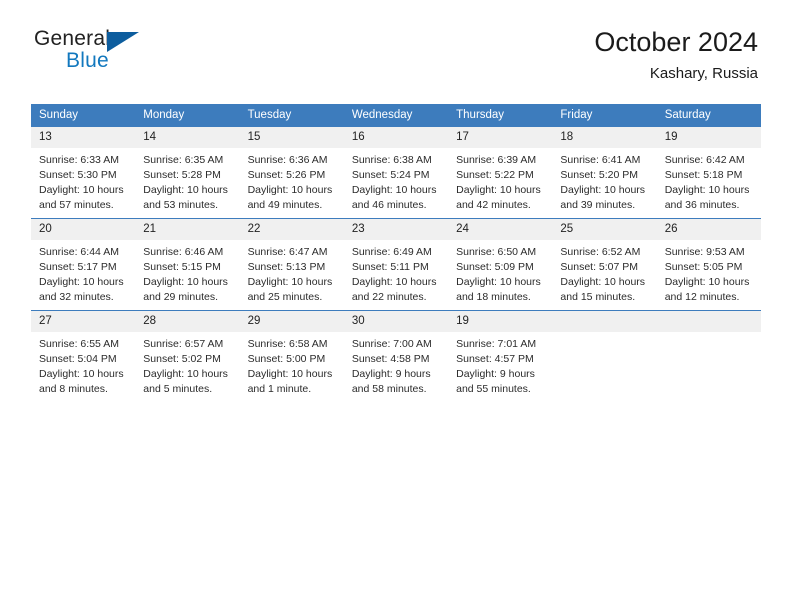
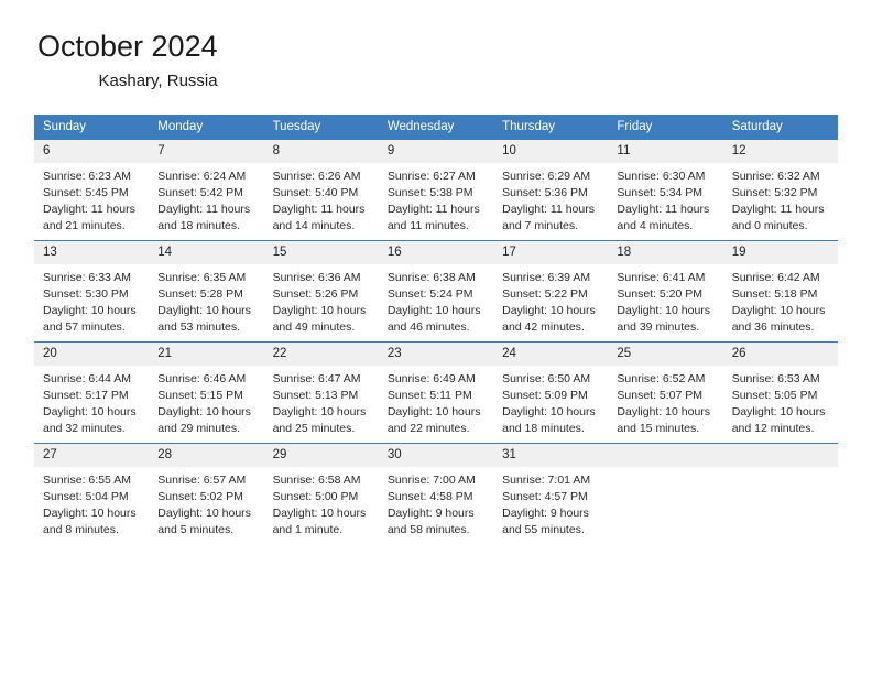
- General
- Blue
  October 2024
  Kashary, Russia
  Sunday	Monday	Tuesday	Wednesday	Thursday	Friday	Saturday
+ 6Sunrise: 6:23 AMSunset: 5:45 PMDaylight: 11 hoursand 21 minutes.	7Sunrise: 6:24 AMSunset: 5:42 PMDaylight: 11 hoursand 18 minutes.	8Sunrise: 6:26 AMSunset: 5:40 PMDaylight: 11 hoursand 14 minutes.	9Sunrise: 6:27 AMSunset: 5:38 PMDaylight: 11 hoursand 11 minutes.	10Sunrise: 6:29 AMSunset: 5:36 PMDaylight: 11 hoursand 7 minutes.	11Sunrise: 6:30 AMSunset: 5:34 PMDaylight: 11 hoursand 4 minutes.	12Sunrise: 6:32 AMSunset: 5:32 PMDaylight: 11 hoursand 0 minutes.
  13Sunrise: 6:33 AMSunset: 5:30 PMDaylight: 10 hoursand 57 minutes.	14Sunrise: 6:35 AMSunset: 5:28 PMDaylight: 10 hoursand 53 minutes.	15Sunrise: 6:36 AMSunset: 5:26 PMDaylight: 10 hoursand 49 minutes.	16Sunrise: 6:38 AMSunset: 5:24 PMDaylight: 10 hoursand 46 minutes.	17Sunrise: 6:39 AMSunset: 5:22 PMDaylight: 10 hoursand 42 minutes.	18Sunrise: 6:41 AMSunset: 5:20 PMDaylight: 10 hoursand 39 minutes.	19Sunrise: 6:42 AMSunset: 5:18 PMDaylight: 10 hoursand 36 minutes.
- 20Sunrise: 6:44 AMSunset: 5:17 PMDaylight: 10 hoursand 32 minutes.	21Sunrise: 6:46 AMSunset: 5:15 PMDaylight: 10 hoursand 29 minutes.	22Sunrise: 6:47 AMSunset: 5:13 PMDaylight: 10 hoursand 25 minutes.	23Sunrise: 6:49 AMSunset: 5:11 PMDaylight: 10 hoursand 22 minutes.	24Sunrise: 6:50 AMSunset: 5:09 PMDaylight: 10 hoursand 18 minutes.	25Sunrise: 6:52 AMSunset: 5:07 PMDaylight: 10 hoursand 15 minutes.	26Sunrise: 9:53 AMSunset: 5:05 PMDaylight: 10 hoursand 12 minutes.
+ 20Sunrise: 6:44 AMSunset: 5:17 PMDaylight: 10 hoursand 32 minutes.	21Sunrise: 6:46 AMSunset: 5:15 PMDaylight: 10 hoursand 29 minutes.	22Sunrise: 6:47 AMSunset: 5:13 PMDaylight: 10 hoursand 25 minutes.	23Sunrise: 6:49 AMSunset: 5:11 PMDaylight: 10 hoursand 22 minutes.	24Sunrise: 6:50 AMSunset: 5:09 PMDaylight: 10 hoursand 18 minutes.	25Sunrise: 6:52 AMSunset: 5:07 PMDaylight: 10 hoursand 15 minutes.	26Sunrise: 6:53 AMSunset: 5:05 PMDaylight: 10 hoursand 12 minutes.
- 27Sunrise: 6:55 AMSunset: 5:04 PMDaylight: 10 hoursand 8 minutes.	28Sunrise: 6:57 AMSunset: 5:02 PMDaylight: 10 hoursand 5 minutes.	29Sunrise: 6:58 AMSunset: 5:00 PMDaylight: 10 hoursand 1 minute.	30Sunrise: 7:00 AMSunset: 4:58 PMDaylight: 9 hoursand 58 minutes.	19Sunrise: 7:01 AMSunset: 4:57 PMDaylight: 9 hoursand 55 minutes.
+ 27Sunrise: 6:55 AMSunset: 5:04 PMDaylight: 10 hoursand 8 minutes.	28Sunrise: 6:57 AMSunset: 5:02 PMDaylight: 10 hoursand 5 minutes.	29Sunrise: 6:58 AMSunset: 5:00 PMDaylight: 10 hoursand 1 minute.	30Sunrise: 7:00 AMSunset: 4:58 PMDaylight: 9 hoursand 58 minutes.	31Sunrise: 7:01 AMSunset: 4:57 PMDaylight: 9 hoursand 55 minutes.
